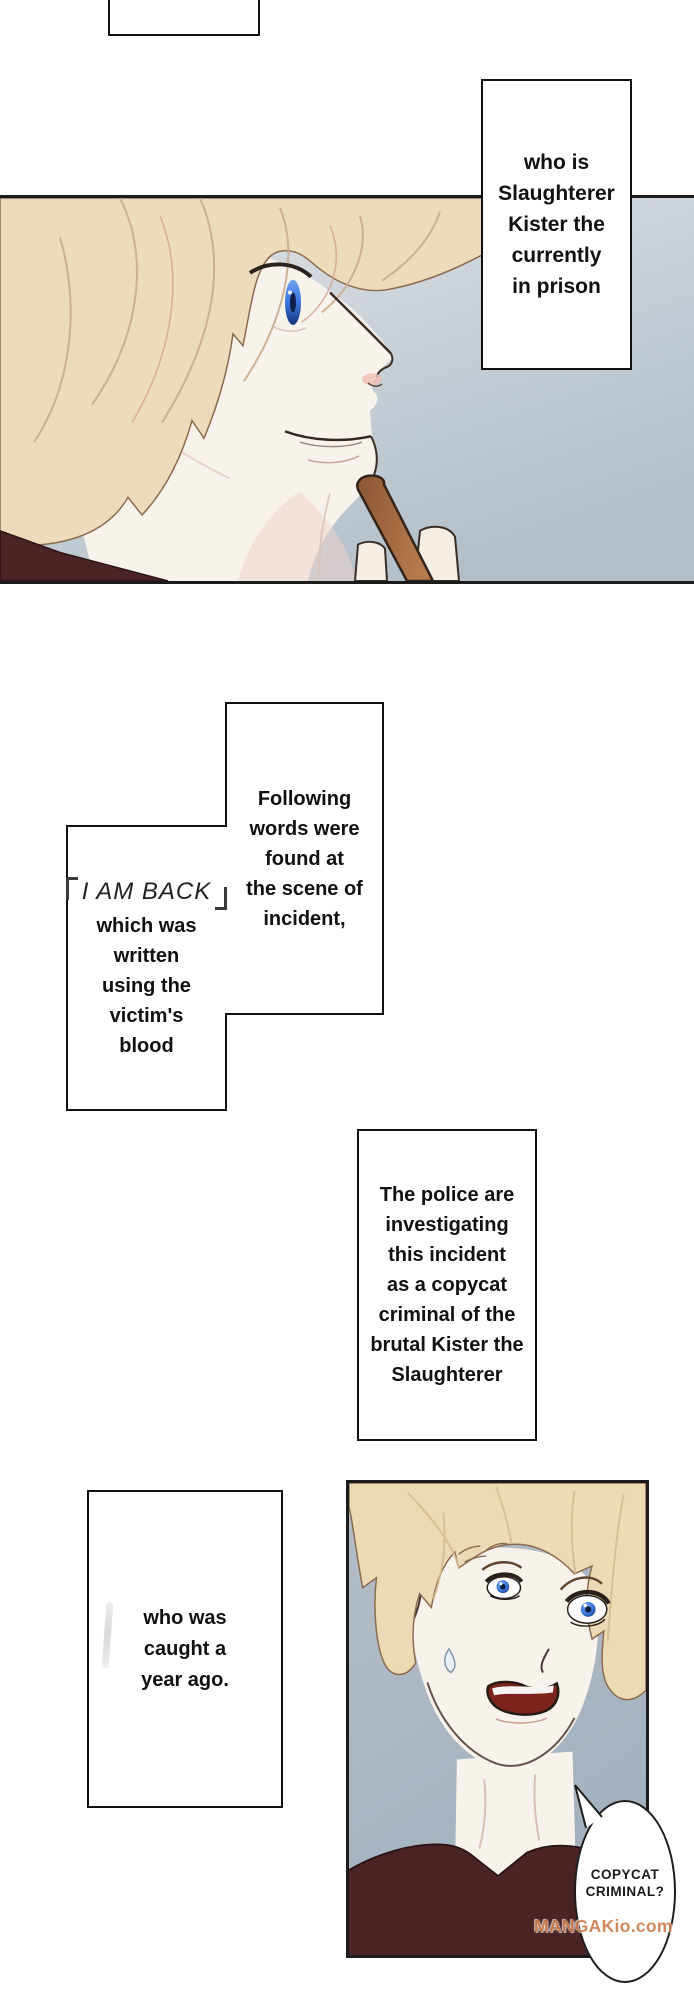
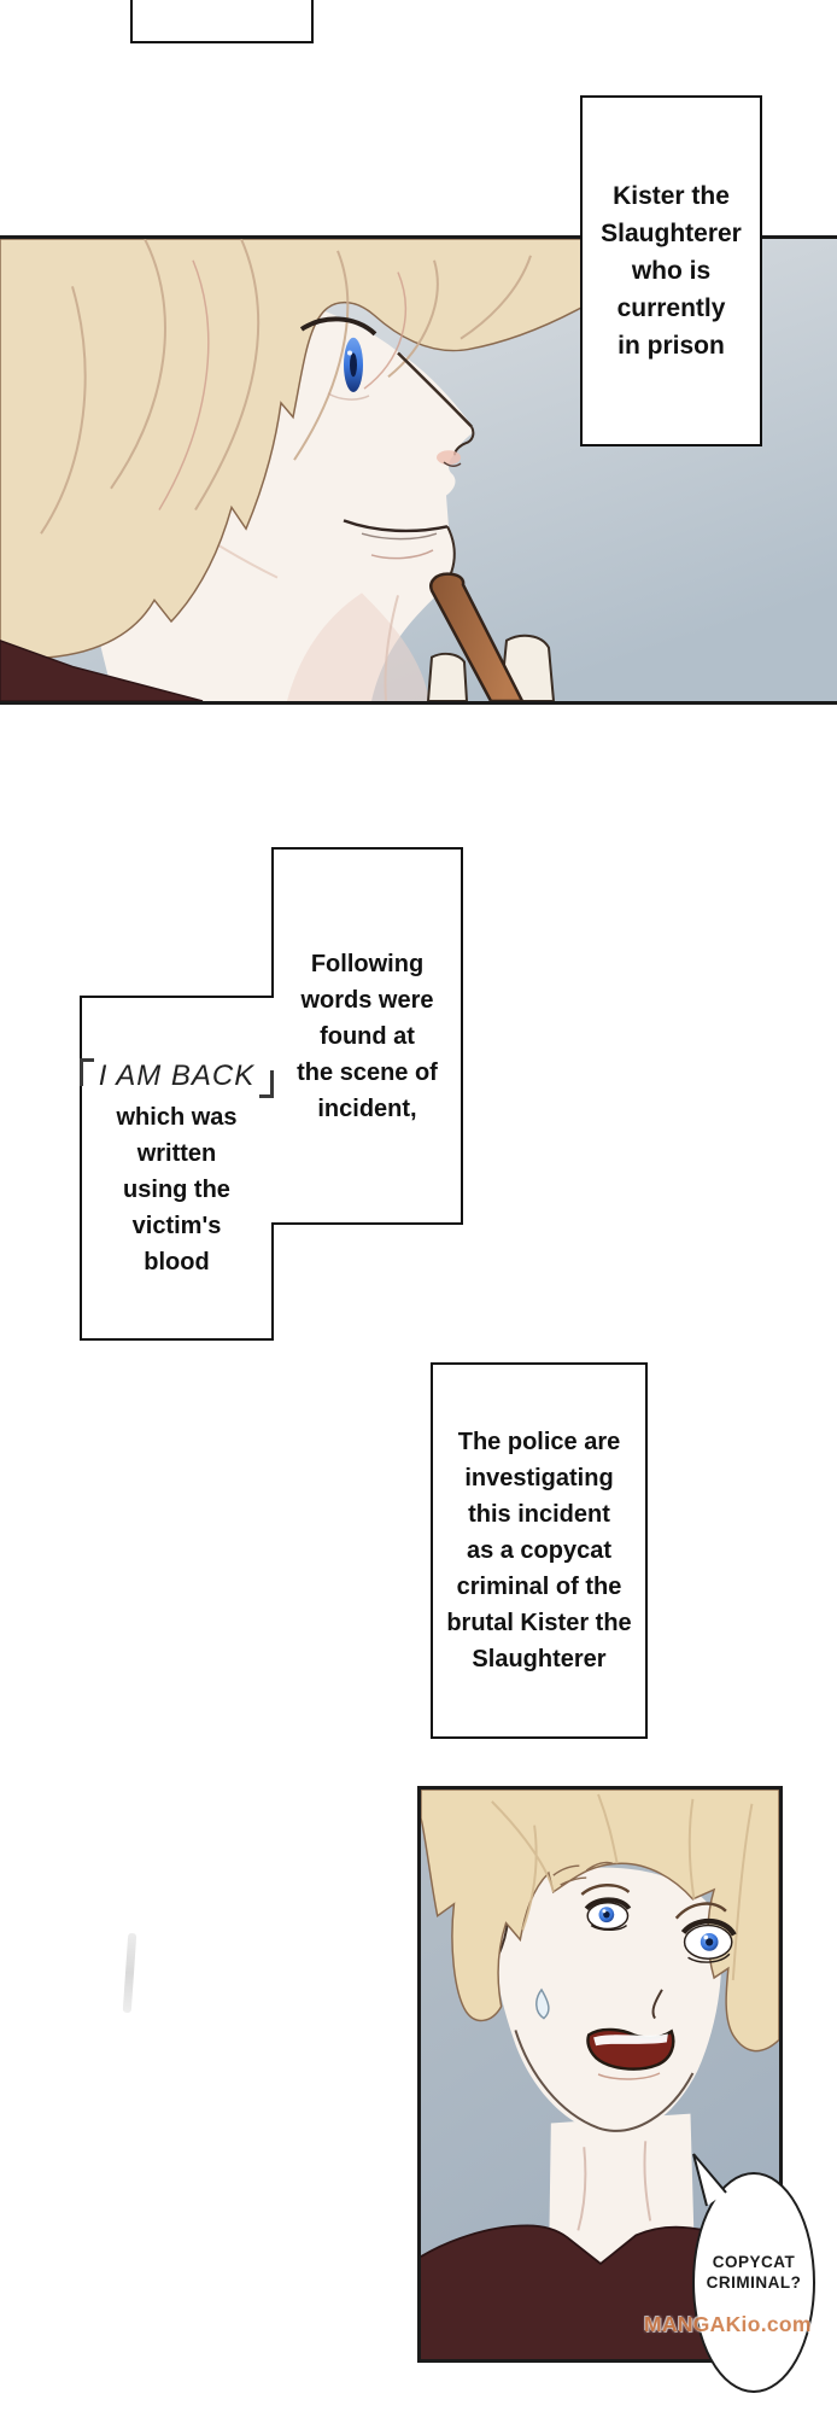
- who is
+ Kister the
  Slaughterer
- Kister the
+ who is
  currently
  in prison
  Following
  words were
  found at
  the scene of
  incident,
  I AM BACK
  which was
  written
  using the
  victim's
  blood
  The police are
  investigating
  this incident
  as a copycat
  criminal of the
  brutal Kister the
  Slaughterer
- who was
- caught a
- year ago.
  COPYCAT
  CRIMINAL?
  MANGAKio.com
